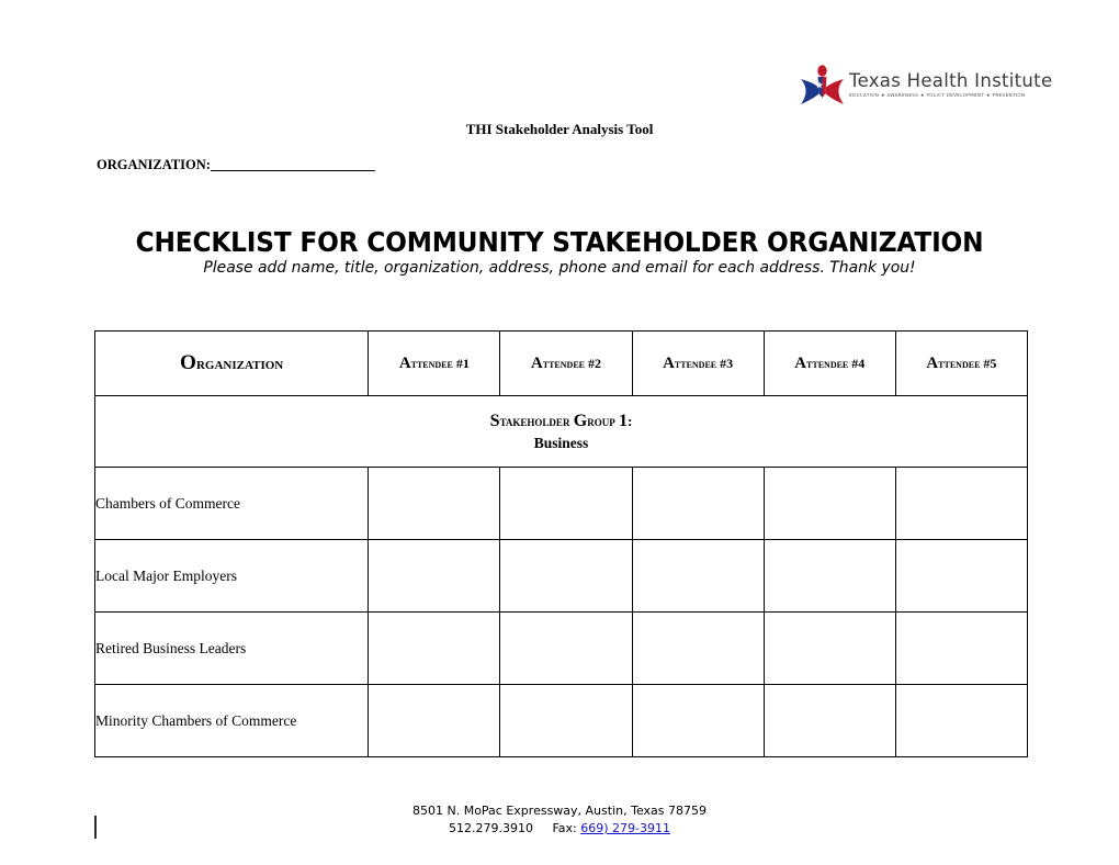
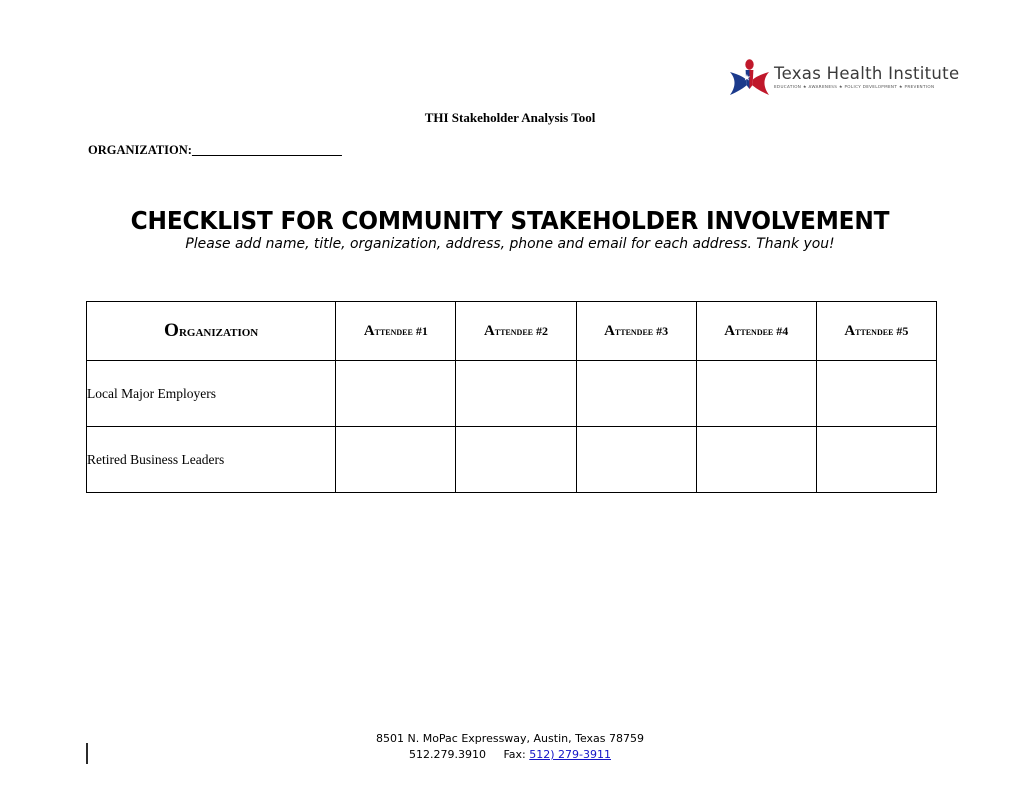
  Texas Health Institute
  THI Stakeholder Analysis Tool
  ORGANIZATION:
- CHECKLIST FOR COMMUNITY STAKEHOLDER ORGANIZATION
+ CHECKLIST FOR COMMUNITY STAKEHOLDER INVOLVEMENT
  Please add name, title, organization, address, phone and email for each address. Thank you!
  Organization	Attendee #1	Attendee #2	Attendee #3	Attendee #4	Attendee #5
- Stakeholder Group 1: Business
- Chambers of Commerce
  Local Major Employers
  Retired Business Leaders
- Minority Chambers of Commerce
  8501 N. MoPac Expressway, Austin, Texas 78759
- 512.279.3910 Fax: 669) 279-3911
+ 512.279.3910 Fax: 512) 279-3911
